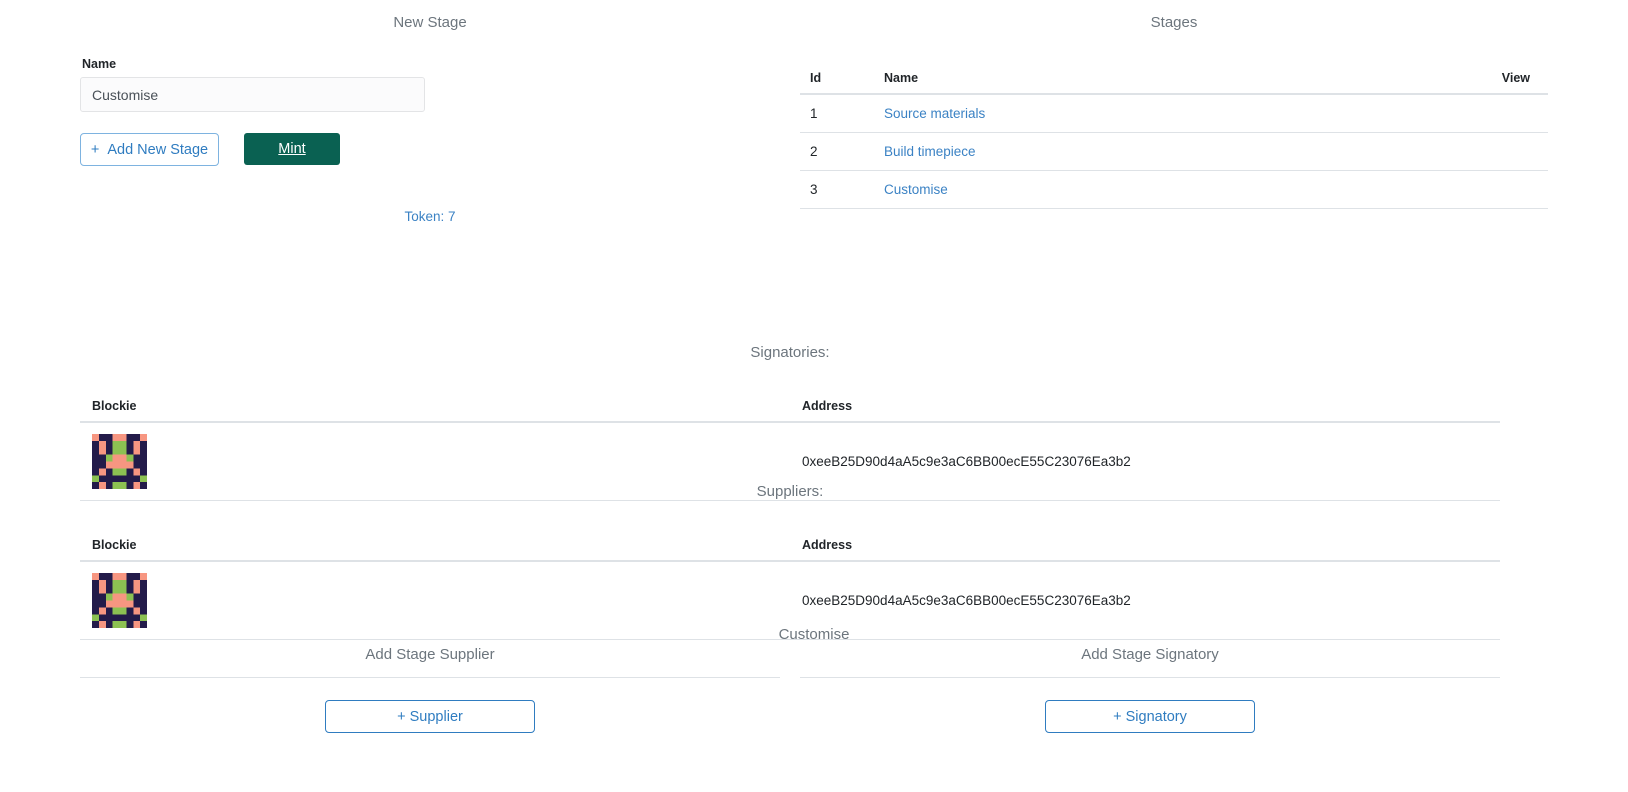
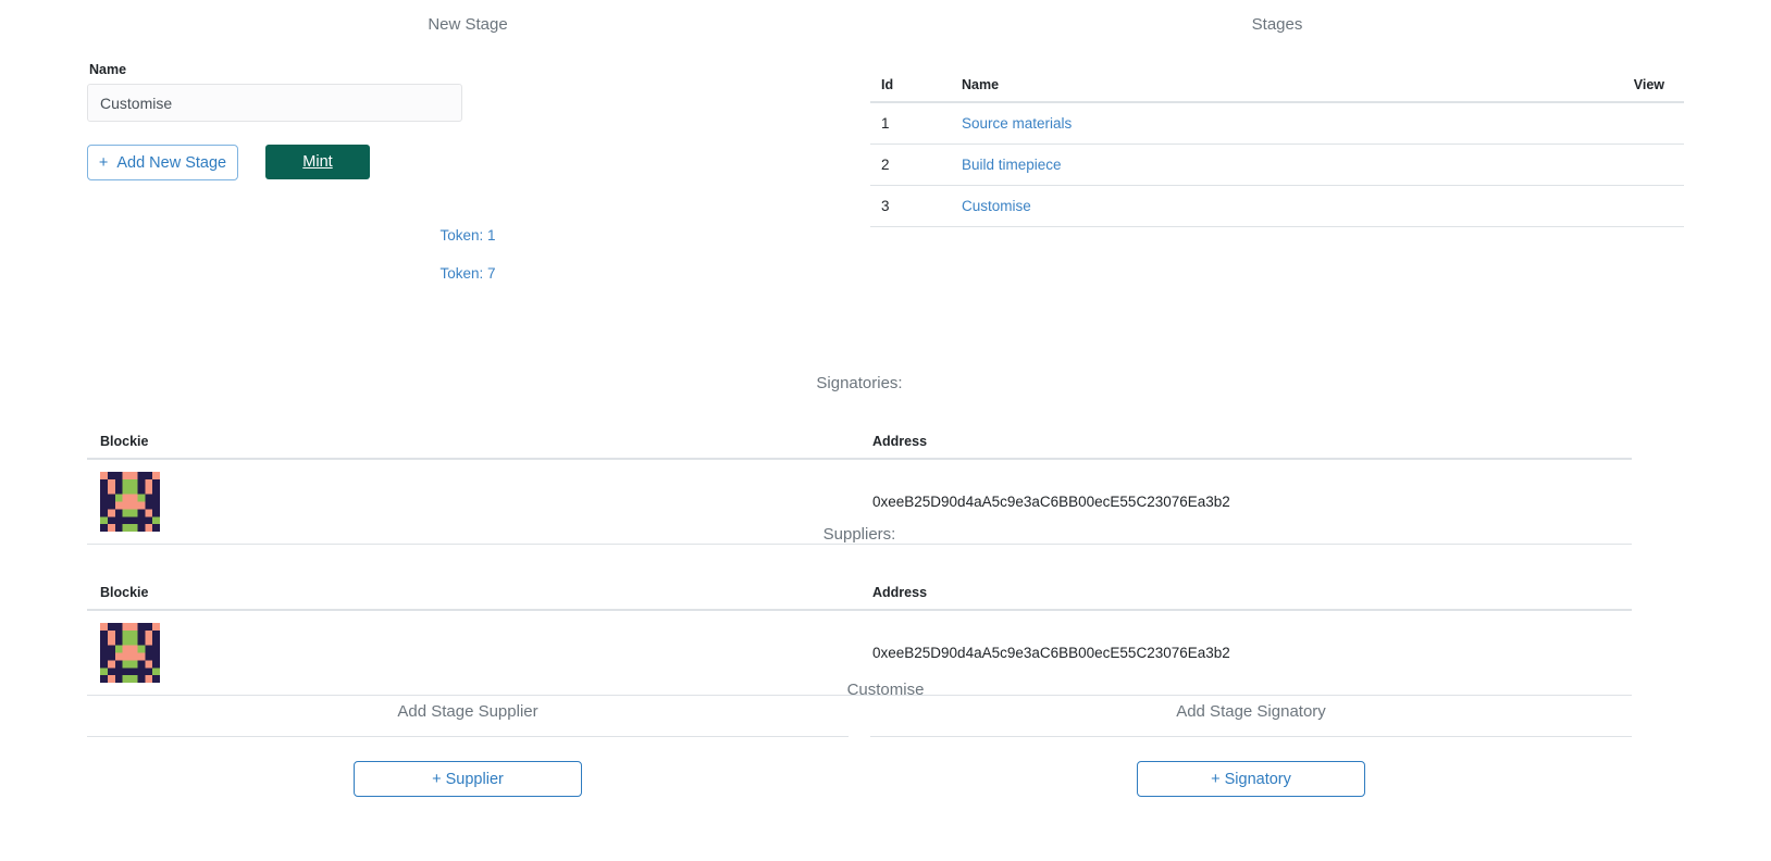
  New Stage
  Name
  Customise
  +
  Add New Stage
  Mint
+ Token: 1
  Token: 7
  Stages
  Id	Name	View
  1	Source materials
  2	Build timepiece
  3	Customise
  Signatories:
  Blockie	Address
  	0xeeB25D90d4aA5c9e3aC6BB00ecE55C23076Ea3b2
  Suppliers:
  Blockie	Address
  	0xeeB25D90d4aA5c9e3aC6BB00ecE55C23076Ea3b2
  Customise
  Add Stage Supplier
  + Supplier
  Add Stage Signatory
  + Signatory
